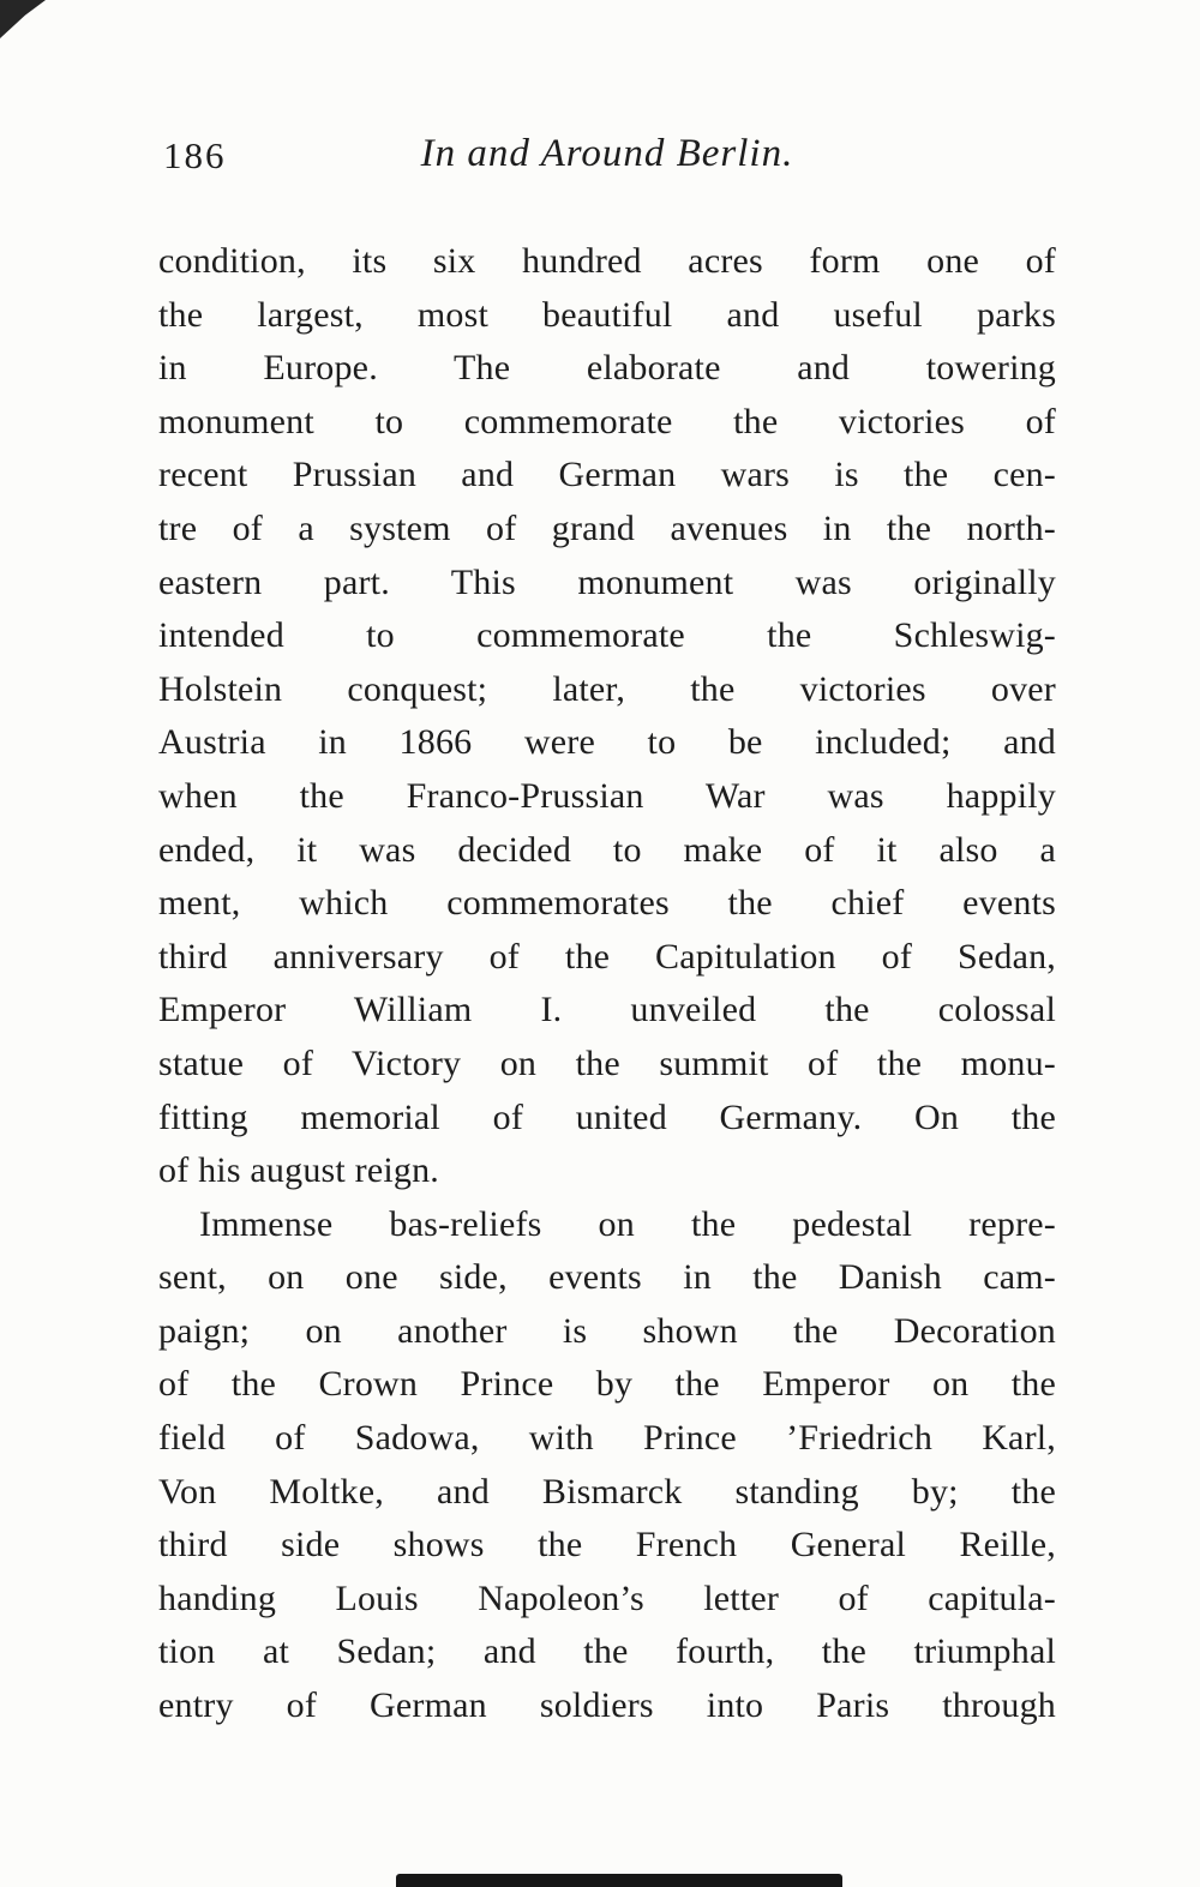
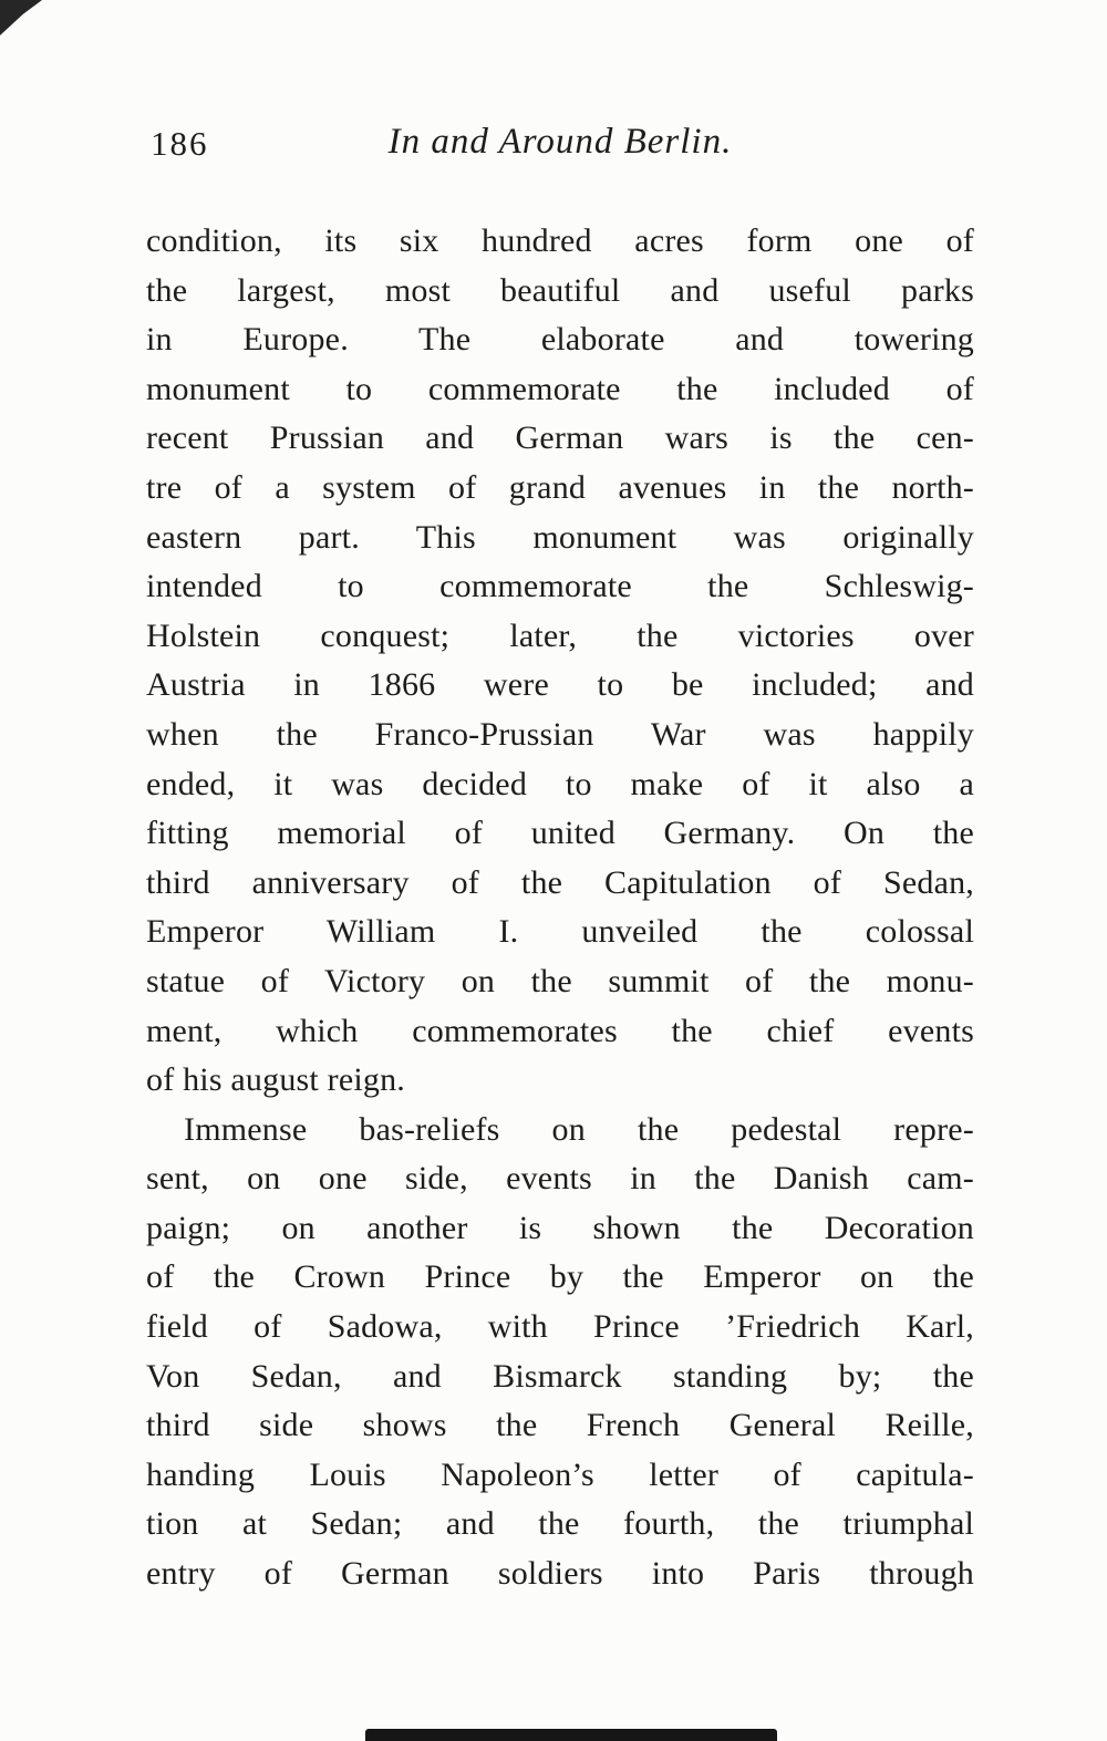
  186
  In and Around Berlin.
  condition, its six hundred acres form one of
  the largest, most beautiful and useful parks
  in Europe. The elaborate and towering
- monument to commemorate the victories of
+ monument to commemorate the included of
  recent Prussian and German wars is the cen-
  tre of a system of grand avenues in the north-
  eastern part. This monument was originally
  intended to commemorate the Schleswig-
  Holstein conquest; later, the victories over
  Austria in 1866 were to be included; and
  when the Franco-Prussian War was happily
  ended, it was decided to make of it also a
- ment, which commemorates the chief events
+ fitting memorial of united Germany. On the
  third anniversary of the Capitulation of Sedan,
  Emperor William I. unveiled the colossal
  statue of Victory on the summit of the monu-
- fitting memorial of united Germany. On the
+ ment, which commemorates the chief events
  of his august reign.
  Immense bas-reliefs on the pedestal repre-
  sent, on one side, events in the Danish cam-
  paign; on another is shown the Decoration
  of the Crown Prince by the Emperor on the
  field of Sadowa, with Prince ’Friedrich Karl,
- Von Moltke, and Bismarck standing by; the
+ Von Sedan, and Bismarck standing by; the
  third side shows the French General Reille,
  handing Louis Napoleon’s letter of capitula-
  tion at Sedan; and the fourth, the triumphal
  entry of German soldiers into Paris through
